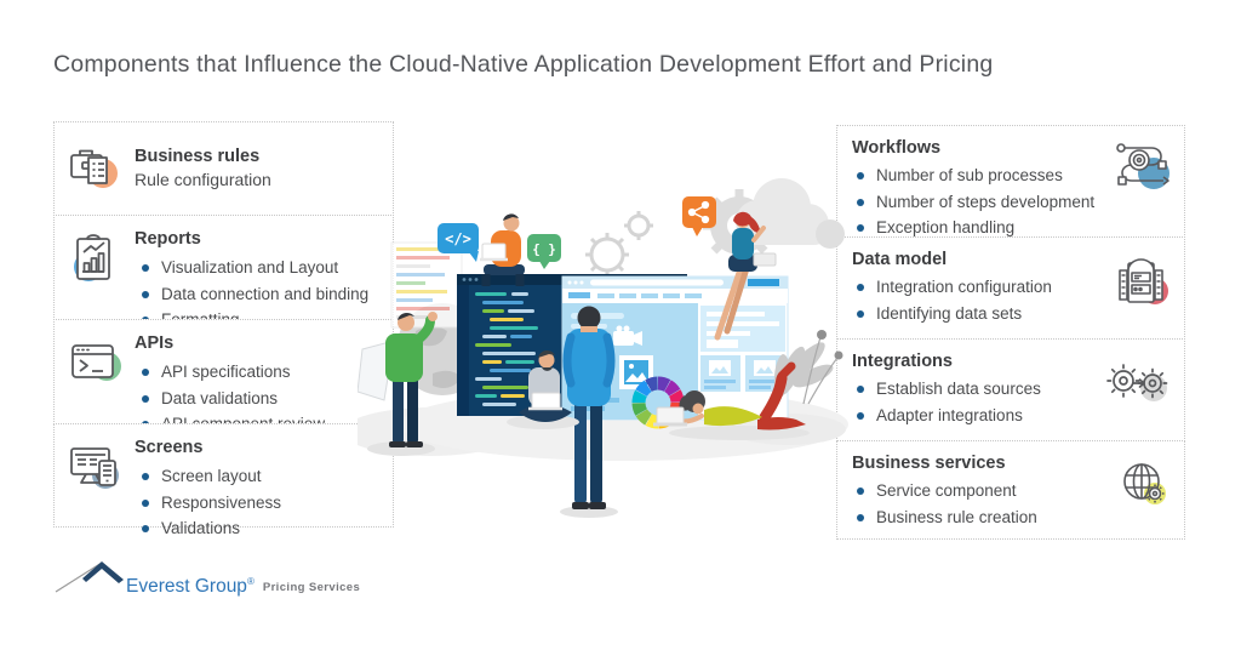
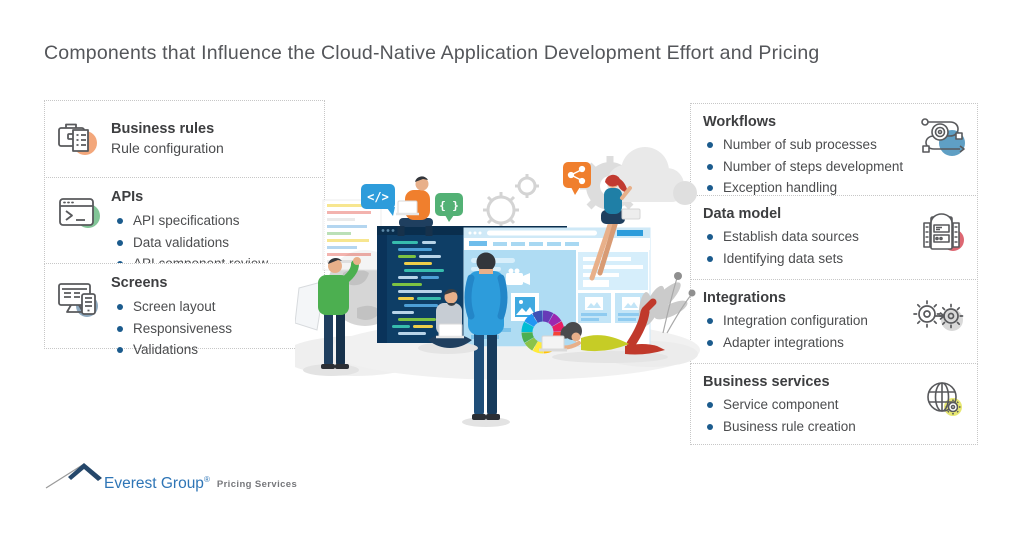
  Components that Influence the Cloud-Native Application Development Effort and Pricing
  Business rules
  Rule configuration
- Reports
- Visualization and Layout
- Data connection and binding
  APIs
  API specifications
  Data validations
  Screens
  Screen layout
  Responsiveness
  Validations
  Workflows
  Number of sub processes
  Number of steps development
  Exception handling
  Data model
- Integration configuration
+ Establish data sources
  Identifying data sets
  Integrations
- Establish data sources
+ Integration configuration
  Adapter integrations
  Business services
  Service component
  Business rule creation
  </>
  { }
  Everest Group®
  Pricing Services
